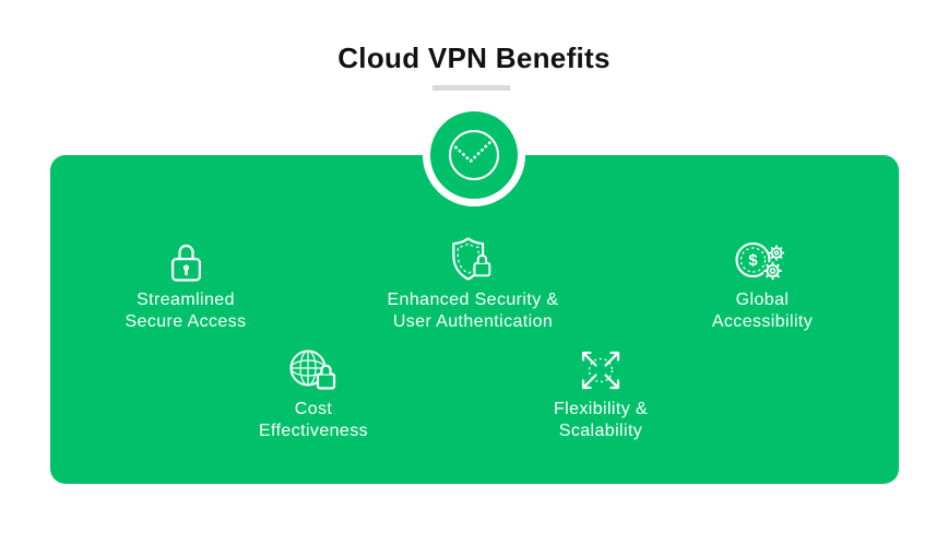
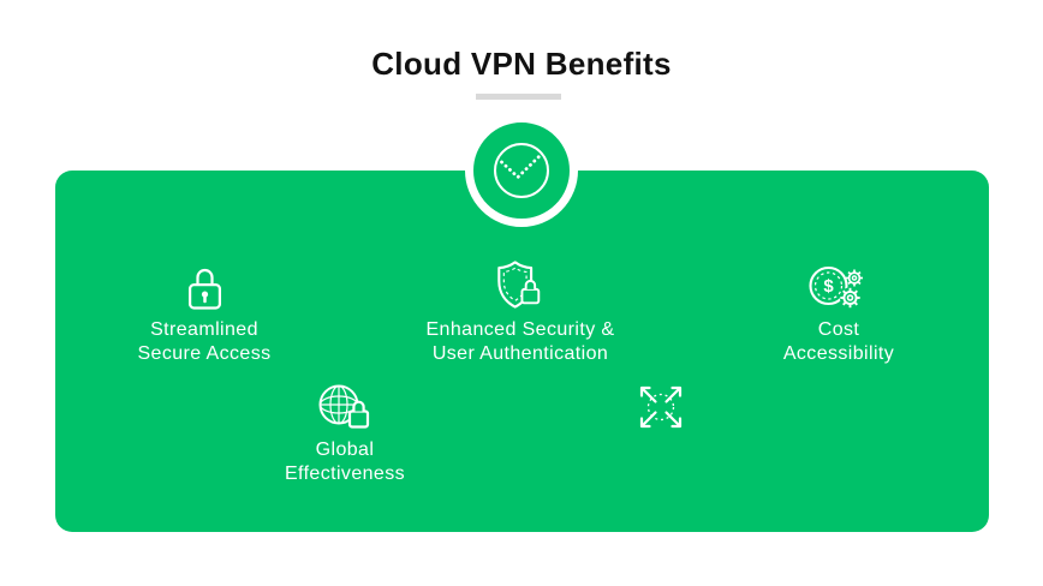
  Cloud VPN Benefits
  Streamlined
  Secure Access
  Enhanced Security &
  User Authentication
  $
- Global
+ Cost
  Accessibility
- Cost
+ Global
  Effectiveness
- Flexibility &
- Scalability
